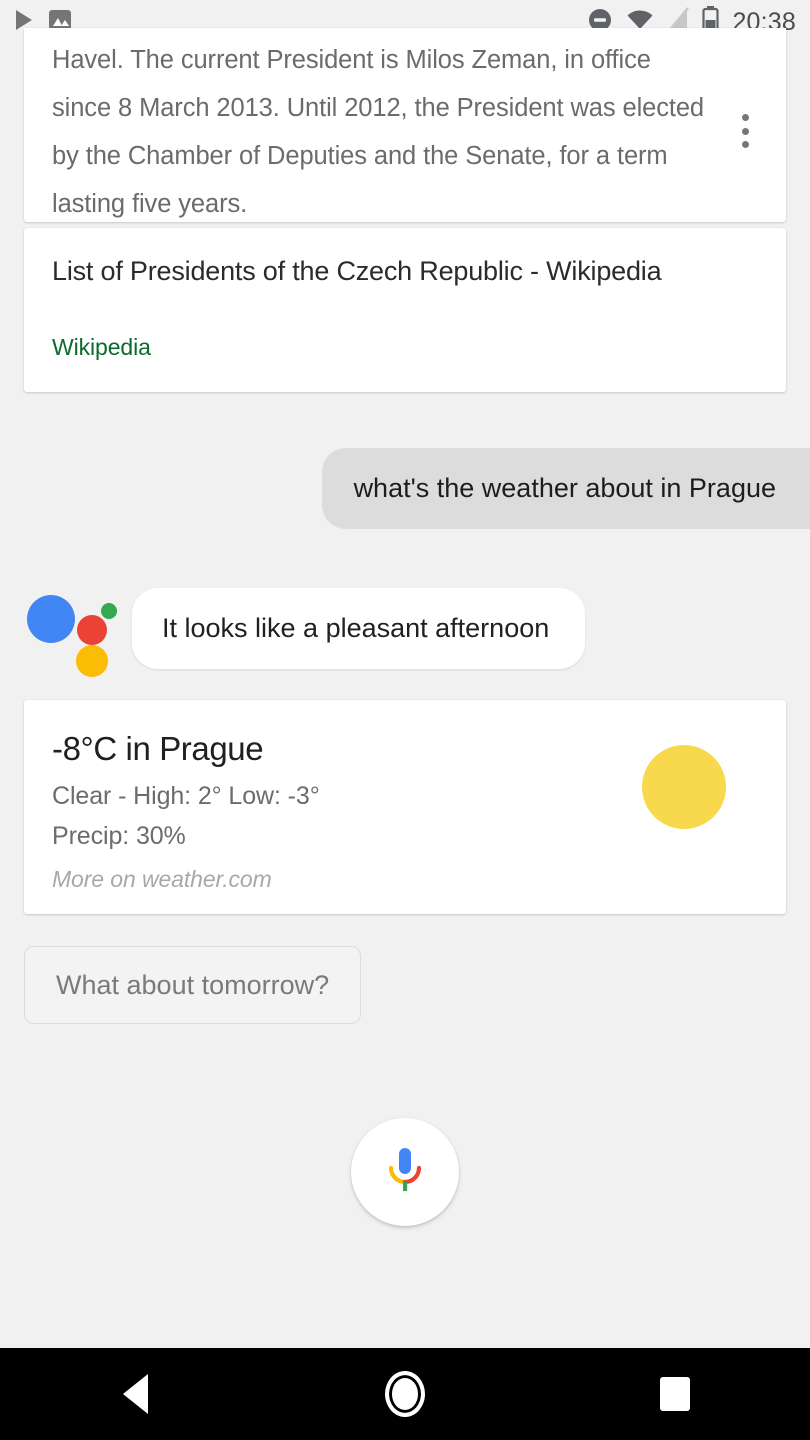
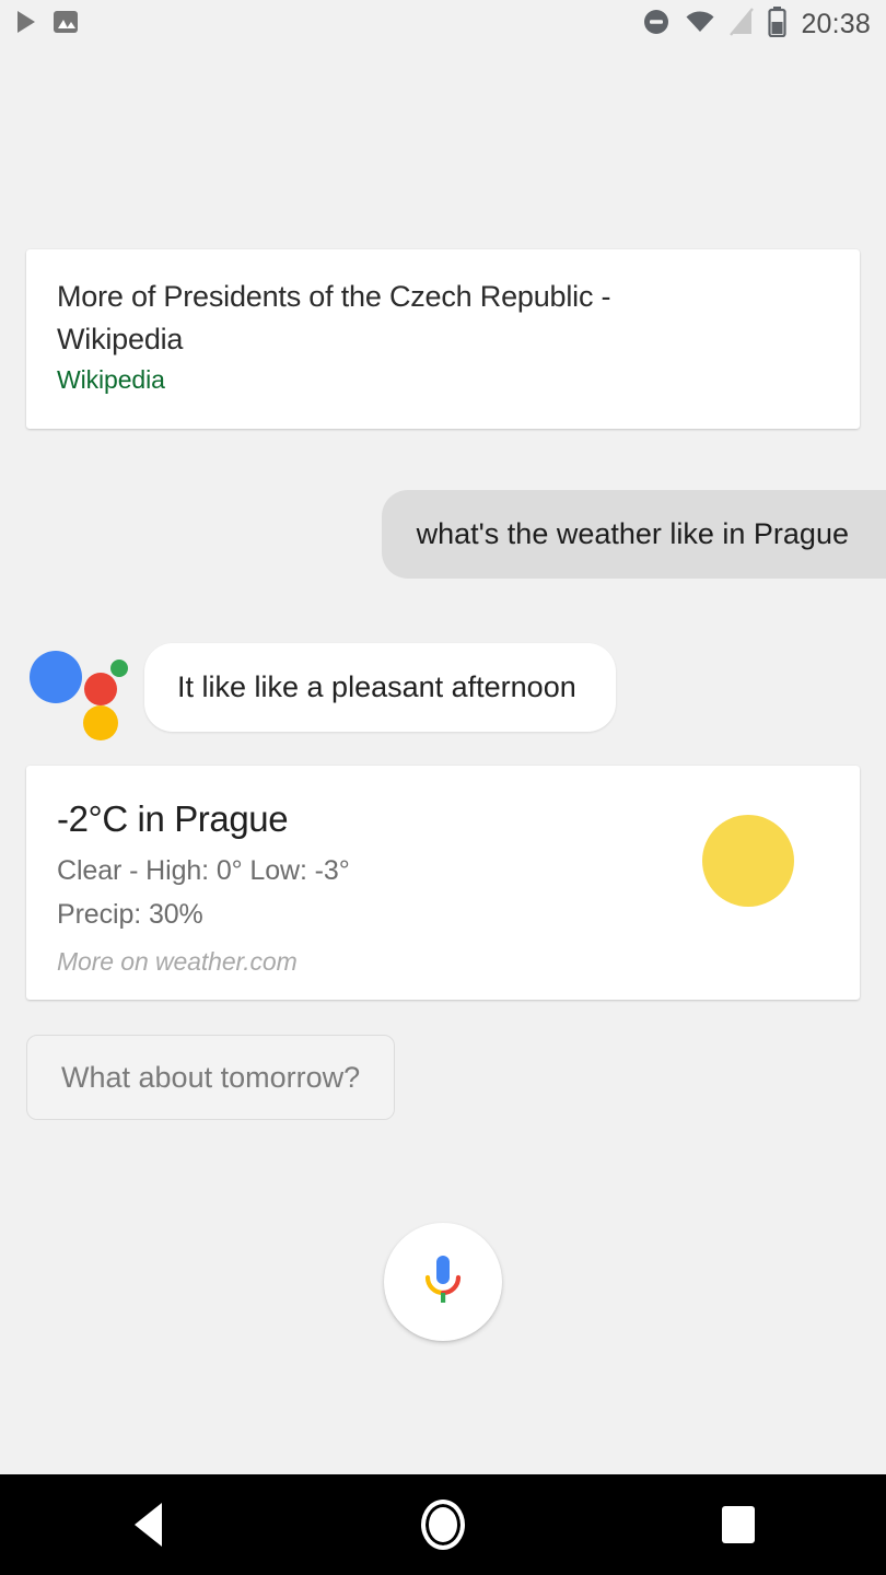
  20:38
- Havel. The current President is Milos Zeman, in office since 8 March 2013. Until 2012, the President was elected by the Chamber of Deputies and the Senate, for a term lasting five years.
- List of Presidents of the Czech Republic - Wikipedia
+ More of Presidents of the Czech Republic - Wikipedia
  Wikipedia
- what's the weather about in Prague
+ what's the weather like in Prague
- It looks like a pleasant afternoon
+ It like like a pleasant afternoon
- -8°C in Prague
+ -2°C in Prague
- Clear - High: 2° Low: -3°
+ Clear - High: 0° Low: -3°
  Precip: 30%
  More on weather.com
  What about tomorrow?
